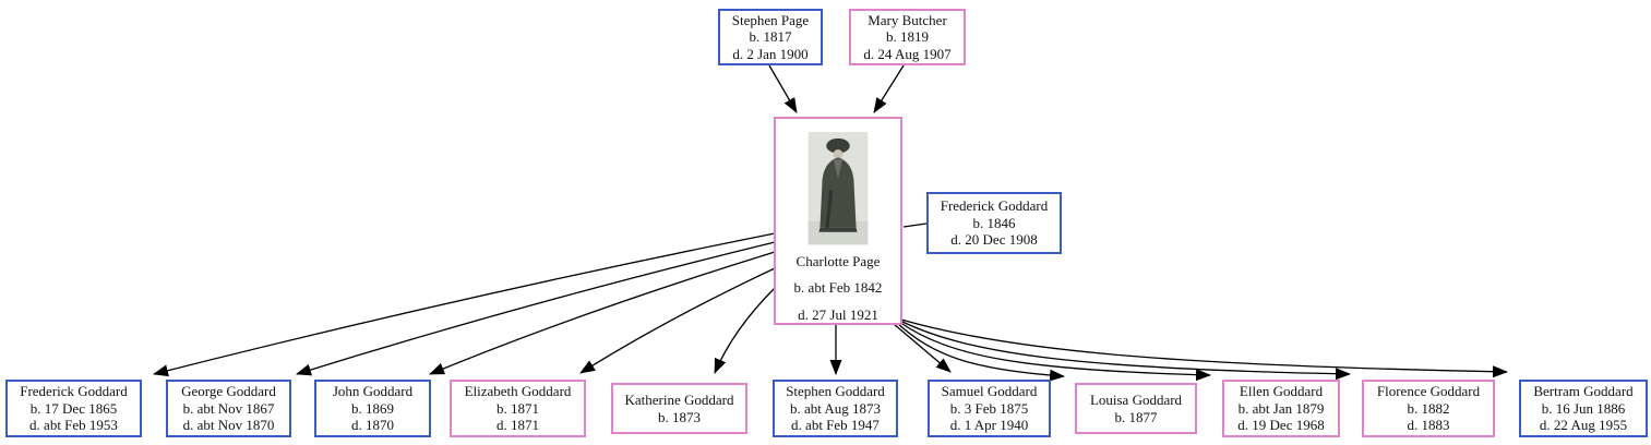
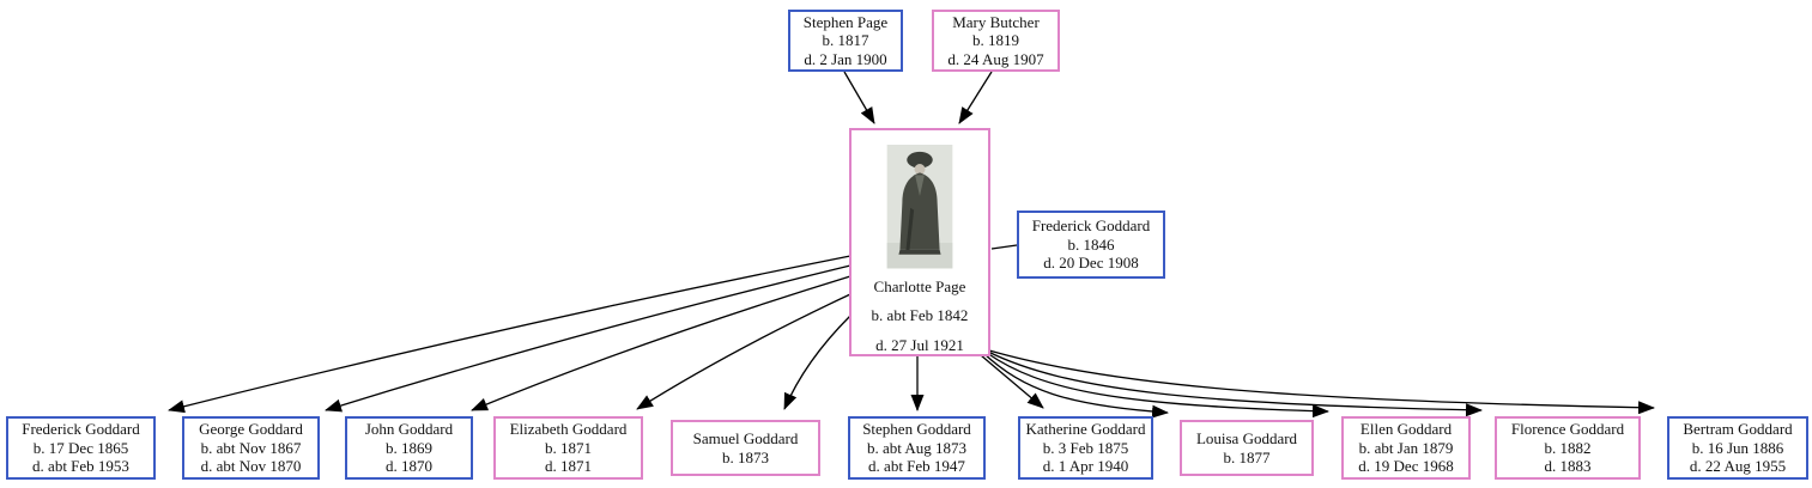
  Stephen Page
  b. 1817
  d. 2 Jan 1900
  Mary Butcher
  b. 1819
  d. 24 Aug 1907
  Charlotte Page
  b. abt Feb 1842
  d. 27 Jul 1921
  Frederick Goddard
  b. 1846
  d. 20 Dec 1908
  Frederick Goddard
  b. 17 Dec 1865
  d. abt Feb 1953
  George Goddard
  b. abt Nov 1867
  d. abt Nov 1870
  John Goddard
  b. 1869
  d. 1870
  Elizabeth Goddard
  b. 1871
  d. 1871
- Katherine Goddard
+ Samuel Goddard
  b. 1873
  Stephen Goddard
  b. abt Aug 1873
  d. abt Feb 1947
- Samuel Goddard
+ Katherine Goddard
  b. 3 Feb 1875
  d. 1 Apr 1940
  Louisa Goddard
  b. 1877
  Ellen Goddard
  b. abt Jan 1879
  d. 19 Dec 1968
  Florence Goddard
  b. 1882
  d. 1883
  Bertram Goddard
  b. 16 Jun 1886
  d. 22 Aug 1955
